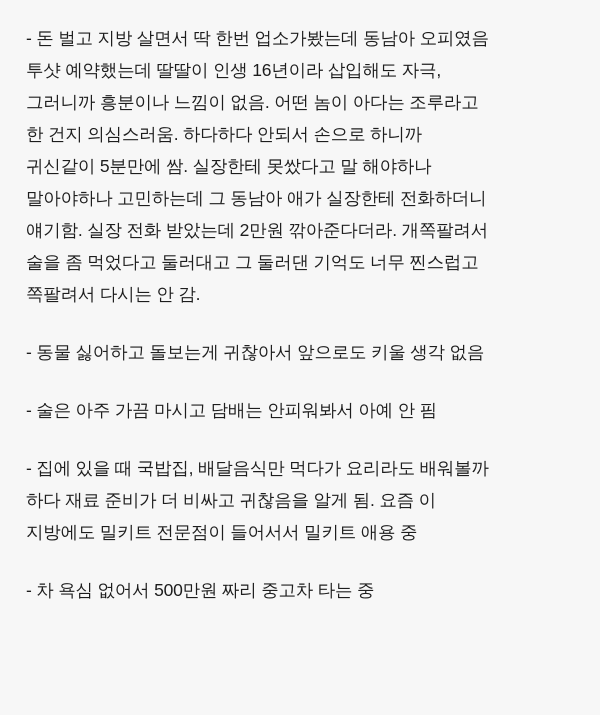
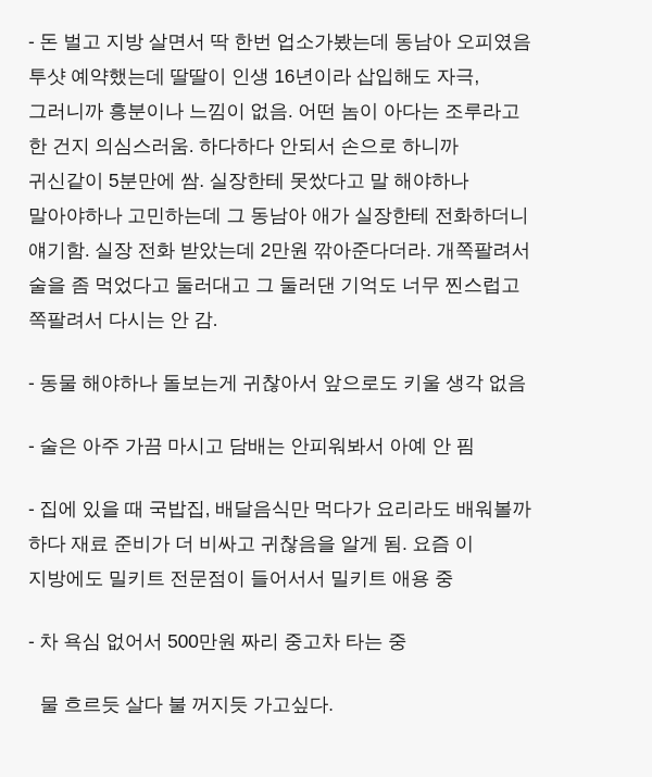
  - 돈 벌고 지방 살면서 딱 한번 업소가봤는데 동남아 오피였음
  투샷 예약했는데 딸딸이 인생 16년이라 삽입해도 자극,
  그러니까 흥분이나 느낌이 없음. 어떤 놈이 아다는 조루라고
  한 건지 의심스러움. 하다하다 안되서 손으로 하니까
  귀신같이 5분만에 쌈. 실장한테 못쌌다고 말 해야하나
  말아야하나 고민하는데 그 동남아 애가 실장한테 전화하더니
  얘기함. 실장 전화 받았는데 2만원 깎아준다더라. 개쪽팔려서
  술을 좀 먹었다고 둘러대고 그 둘러댄 기억도 너무 찐스럽고
  쪽팔려서 다시는 안 감.
- - 동물 싫어하고 돌보는게 귀찮아서 앞으로도 키울 생각 없음
+ - 동물 해야하나 돌보는게 귀찮아서 앞으로도 키울 생각 없음
  - 술은 아주 가끔 마시고 담배는 안피워봐서 아예 안 핌
  - 집에 있을 때 국밥집, 배달음식만 먹다가 요리라도 배워볼까
  하다 재료 준비가 더 비싸고 귀찮음을 알게 됨. 요즘 이
  지방에도 밀키트 전문점이 들어서서 밀키트 애용 중
  - 차 욕심 없어서 500만원 짜리 중고차 타는 중
+ 물 흐르듯 살다 불 꺼지듯 가고싶다.
